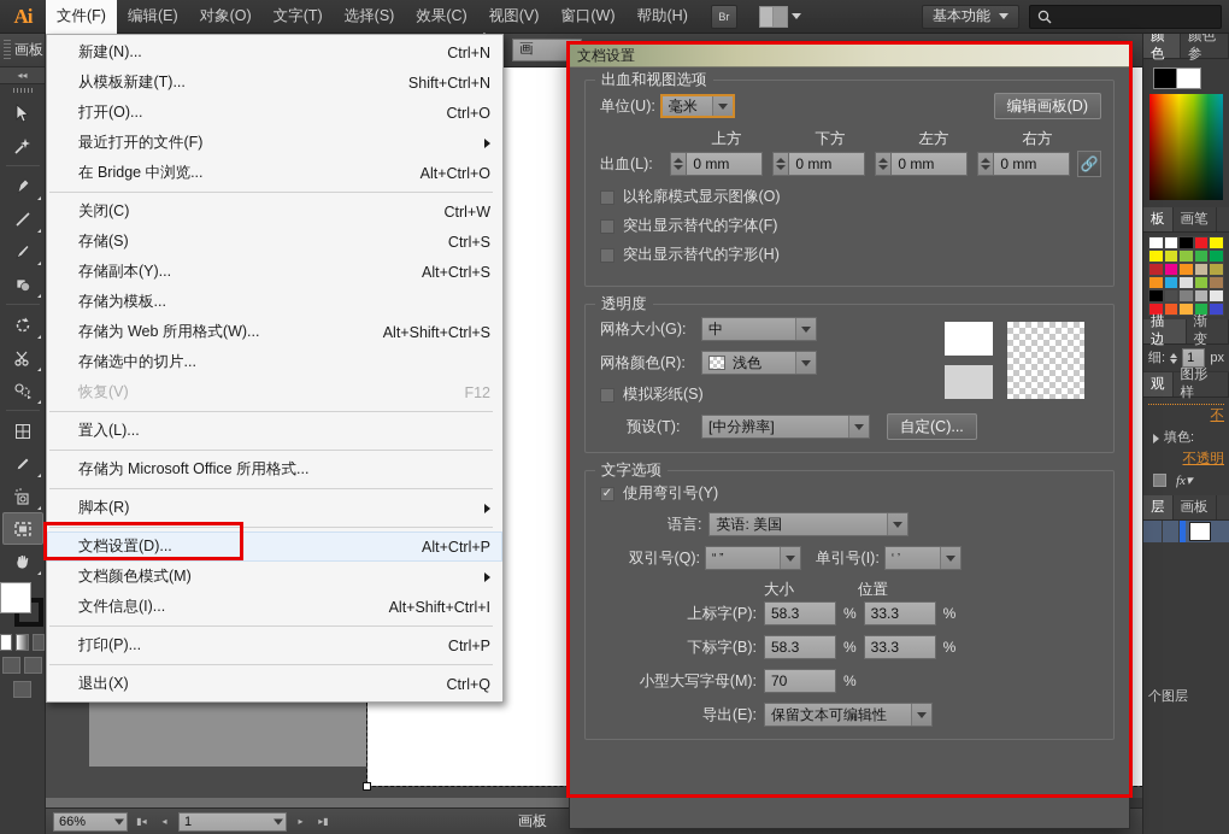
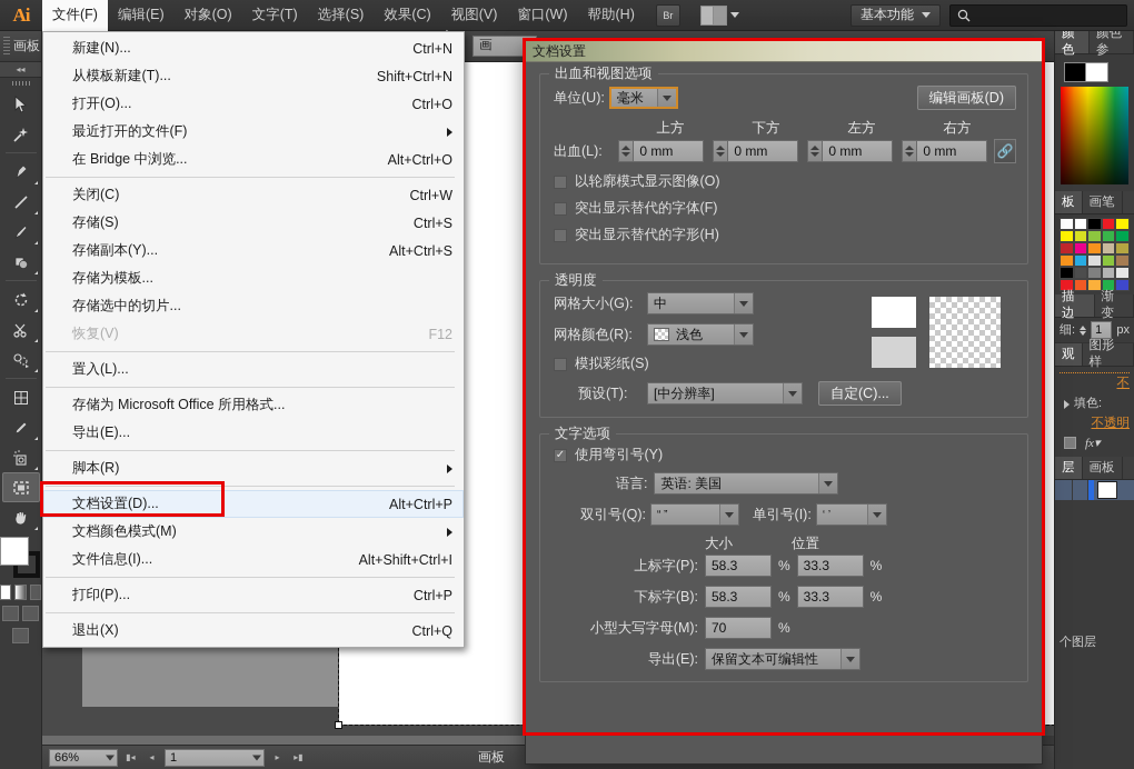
  Ai
  文件(F)
  编辑(E)
  对象(O)
  文字(T)
  选择(S)
  效果(C)
  视图(V)
  窗口(W)
  帮助(H)
  Br
  基本功能
  画
  画板
  ◂◂
  66%
  ▮◂
  ◂
  1
  ▸
  ▸▮
  画板
  颜色
  颜色参
  板
  画笔
  描边
  渐变
  细:
  1
  px
  观
  图形样
  不
  填色:
  不透明
  fx▾
  层
  画板
  个图层
  新建(N)...
  Ctrl+N
  从模板新建(T)...
  Shift+Ctrl+N
  打开(O)...
  Ctrl+O
  最近打开的文件(F)
  在 Bridge 中浏览...
  Alt+Ctrl+O
  关闭(C)
  Ctrl+W
  存储(S)
  Ctrl+S
  存储副本(Y)...
  Alt+Ctrl+S
  存储为模板...
- 存储为 Web 所用格式(W)...
- Alt+Shift+Ctrl+S
  存储选中的切片...
  恢复(V)
  F12
  置入(L)...
  存储为 Microsoft Office 所用格式...
+ 导出(E)...
  脚本(R)
  文档设置(D)...
  Alt+Ctrl+P
  文档颜色模式(M)
  文件信息(I)...
  Alt+Shift+Ctrl+I
  打印(P)...
  Ctrl+P
  退出(X)
  Ctrl+Q
  文档设置
  出血和视图选项
  单位(U):
  毫米
  编辑画板(D)
  上方
  下方
  左方
  右方
  出血(L):
  0 mm
  0 mm
  0 mm
  0 mm
  🔗
  以轮廓模式显示图像(O)
  突出显示替代的字体(F)
  突出显示替代的字形(H)
  透明度
  网格大小(G):
  中
  网格颜色(R):
  浅色
  模拟彩纸(S)
  预设(T):
  [中分辨率]
  自定(C)...
  文字选项
  ✓
  使用弯引号(Y)
  语言:
  英语: 美国
  双引号(Q):
  “ ”
  单引号(I):
  ‘ ’
  大小
  位置
  上标字(P):
  58.3
  %
  33.3
  %
  下标字(B):
  58.3
  %
  33.3
  %
  小型大写字母(M):
  70
  %
  导出(E):
  保留文本可编辑性
